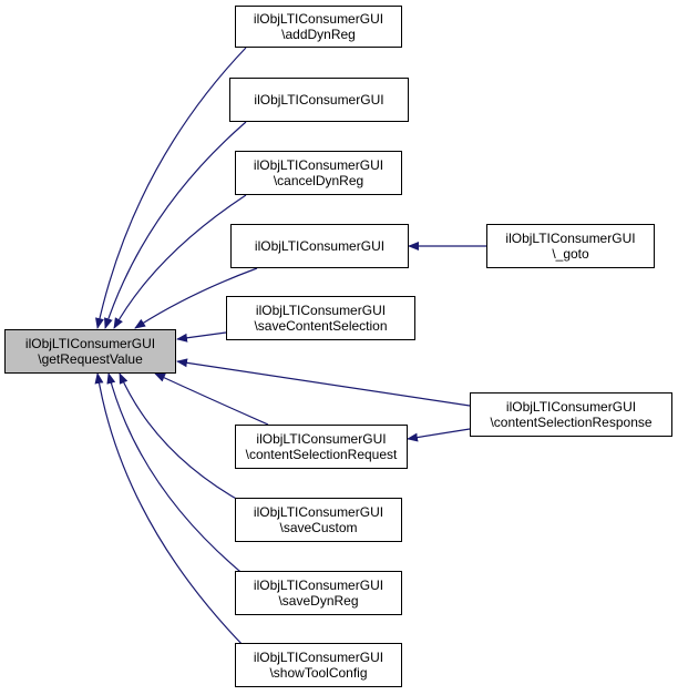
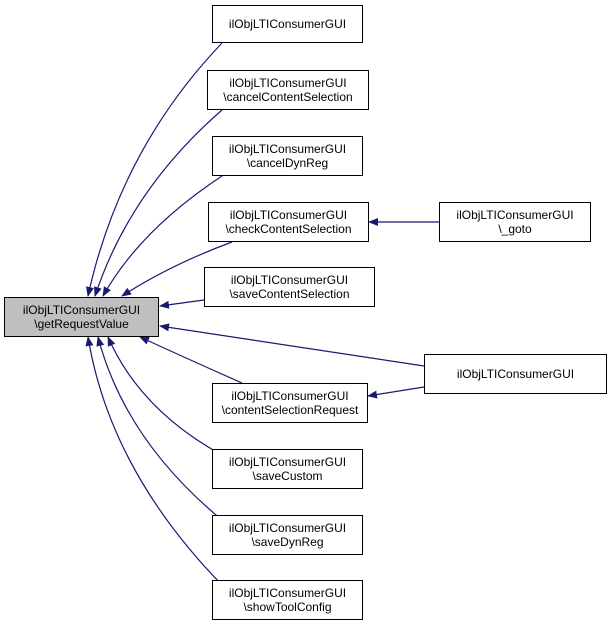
  ilObjLTIConsumerGUI
  \getRequestValue
  ilObjLTIConsumerGUI
- \addDynReg
  ilObjLTIConsumerGUI
+ \cancelContentSelection
  ilObjLTIConsumerGUI
  \cancelDynReg
  ilObjLTIConsumerGUI
+ \checkContentSelection
  ilObjLTIConsumerGUI
  \_goto
  ilObjLTIConsumerGUI
  \saveContentSelection
  ilObjLTIConsumerGUI
- \contentSelectionResponse
  ilObjLTIConsumerGUI
  \contentSelectionRequest
  ilObjLTIConsumerGUI
  \saveCustom
  ilObjLTIConsumerGUI
  \saveDynReg
  ilObjLTIConsumerGUI
  \showToolConfig
